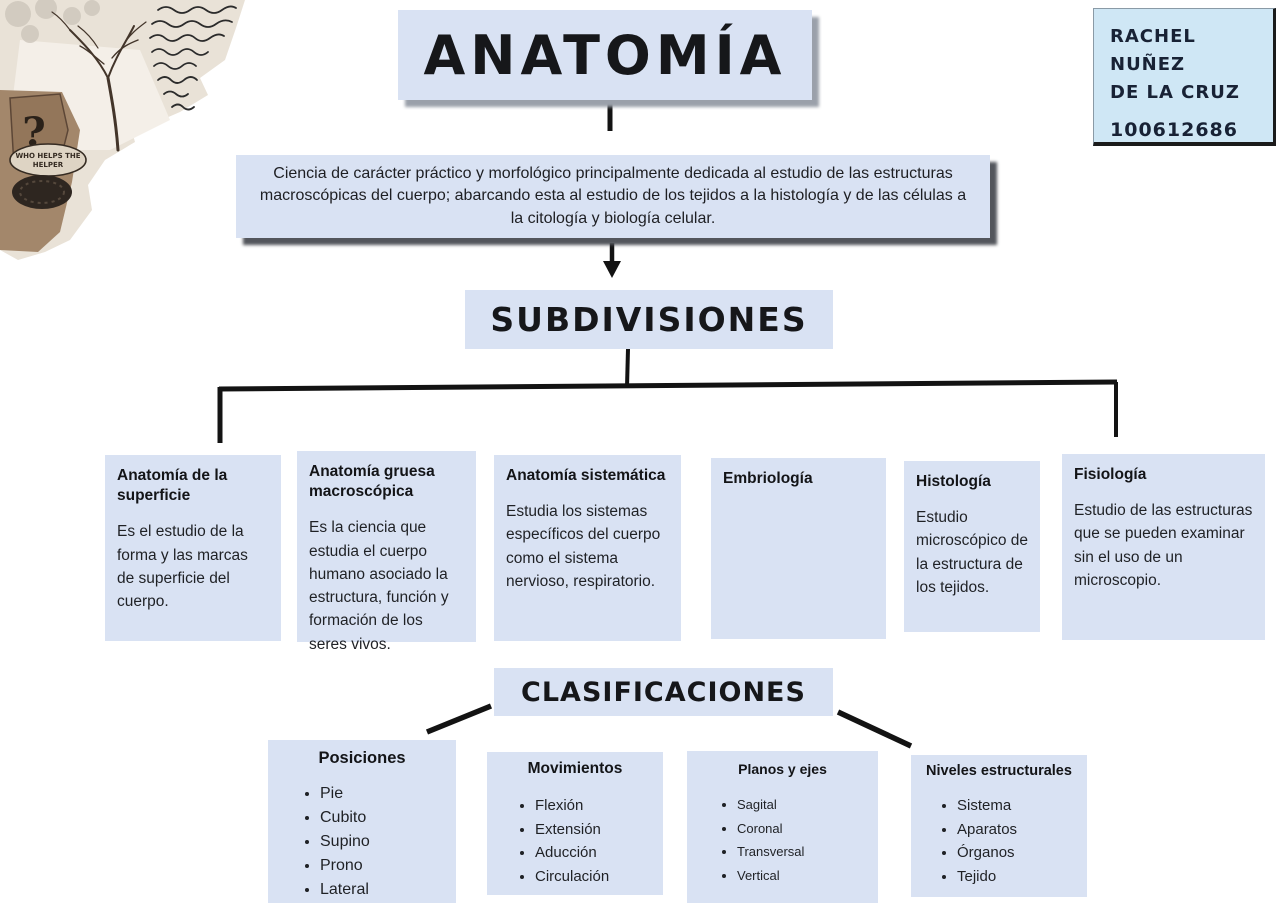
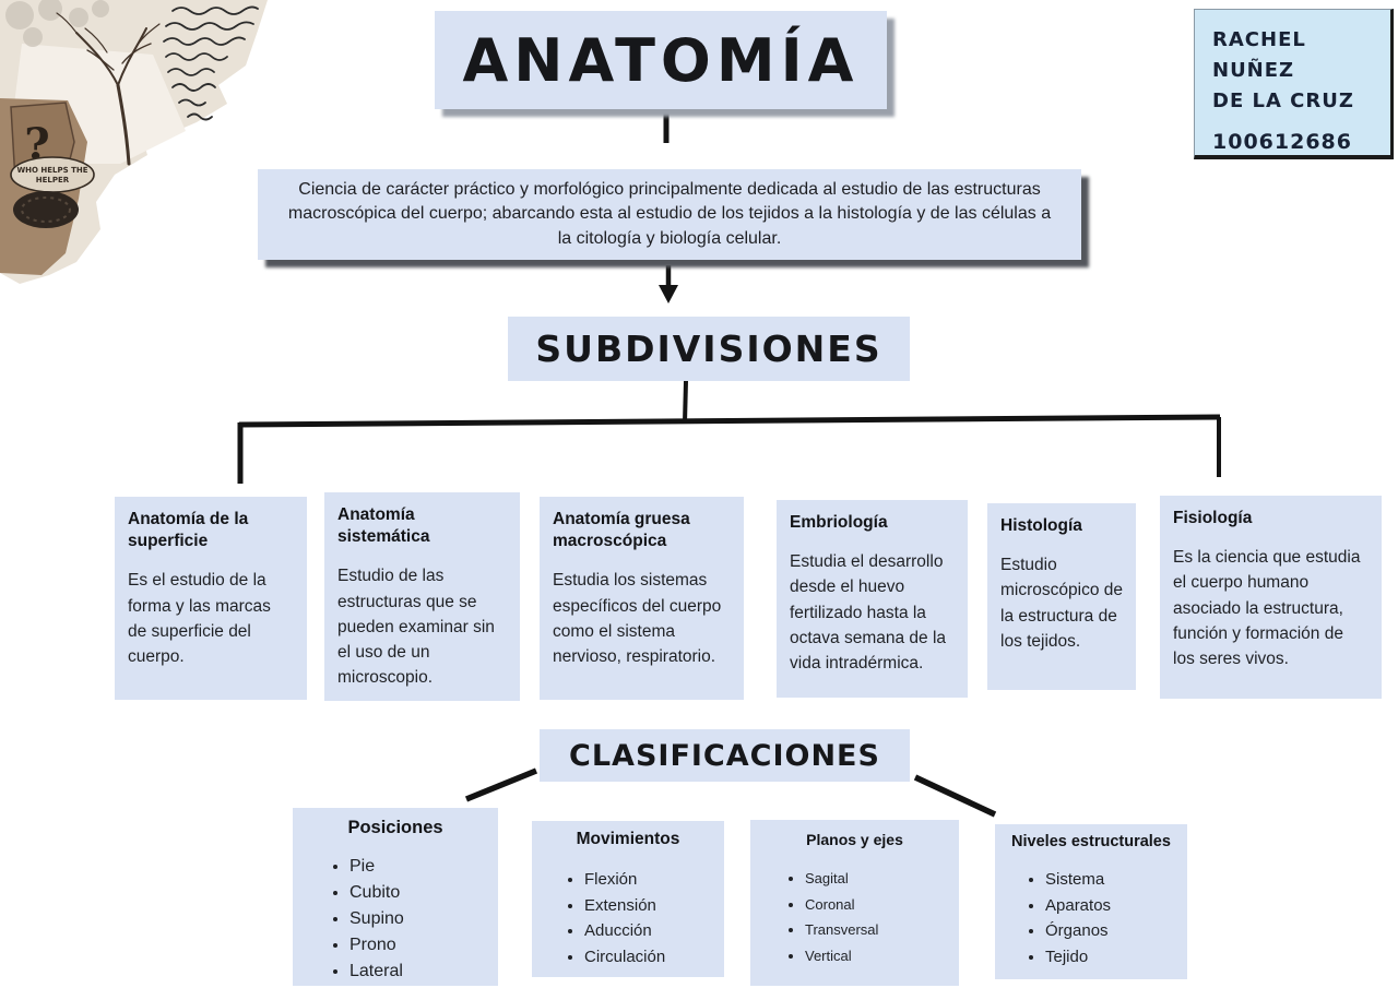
  ?
  WHO HELPS THE
  HELPER
  ANATOMÍA
  RACHEL NUÑEZ
  DE LA CRUZ
  100612686
- Ciencia de carácter práctico y morfológico principalmente dedicada al estudio de las estructuras macroscópicas del cuerpo; abarcando esta al estudio de los tejidos a la histología y de las células a la citología y biología celular.
+ Ciencia de carácter práctico y morfológico principalmente dedicada al estudio de las estructuras macroscópica del cuerpo; abarcando esta al estudio de los tejidos a la histología y de las células a la citología y biología celular.
  SUBDIVISIONES
  Anatomía de la superficie
  Es el estudio de la forma y las marcas de superficie del cuerpo.
- Anatomía gruesa macroscópica
+ Anatomía sistemática
- Es la ciencia que estudia el cuerpo humano asociado la estructura, función y formación de los seres vivos.
+ Estudio de las estructuras que se pueden examinar sin el uso de un microscopio.
- Anatomía sistemática
+ Anatomía gruesa macroscópica
  Estudia los sistemas específicos del cuerpo como el sistema nervioso, respiratorio.
  Embriología
+ Estudia el desarrollo desde el huevo fertilizado hasta la octava semana de la vida intradérmica.
  Histología
  Estudio microscópico de la estructura de los tejidos.
  Fisiología
- Estudio de las estructuras que se pueden examinar sin el uso de un microscopio.
+ Es la ciencia que estudia el cuerpo humano asociado la estructura, función y formación de los seres vivos.
  CLASIFICACIONES
  Posiciones
  Pie
  Cubito
  Supino
  Prono
  Lateral
  Movimientos
  Flexión
  Extensión
  Aducción
  Circulación
  Planos y ejes
  Sagital
  Coronal
  Transversal
  Vertical
  Niveles estructurales
  Sistema
  Aparatos
  Órganos
  Tejido
